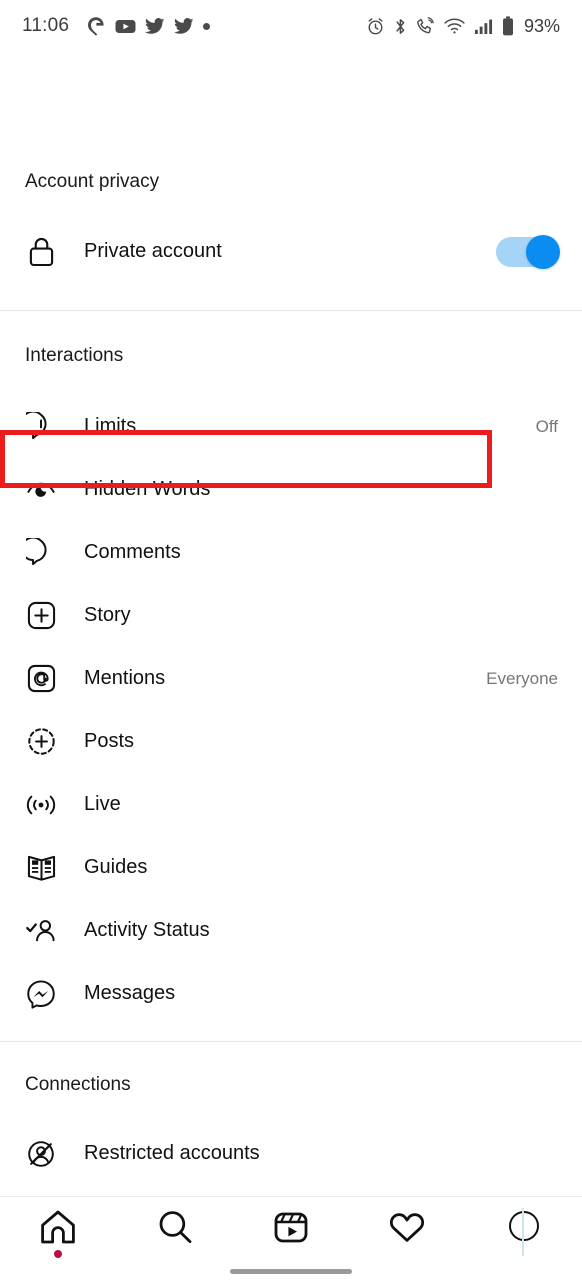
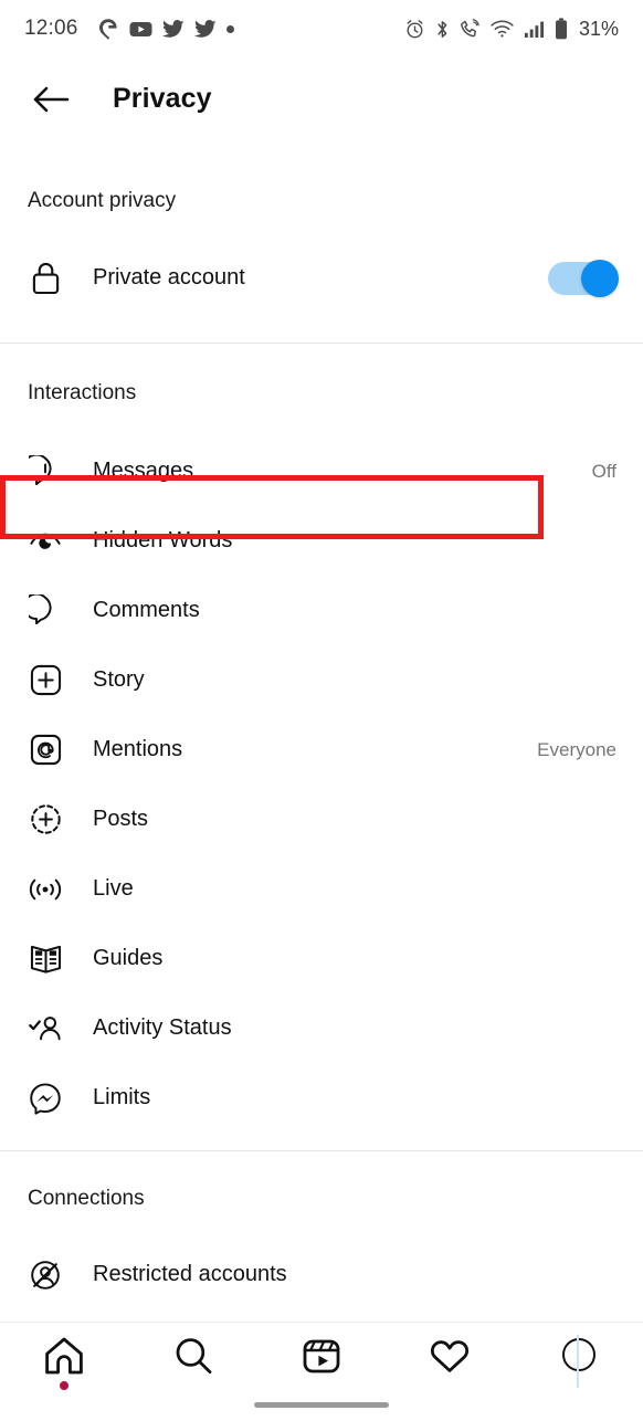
- 11:06
+ 12:06
- 93%
+ 31%
+ Privacy
  Account privacy
  Private account
  Interactions
- Limits
+ Messages
  Off
  Hidden Words
  Comments
  Story
  Mentions
  Everyone
  Posts
  Live
  Guides
  Activity Status
- Messages
+ Limits
  Connections
  Restricted accounts
